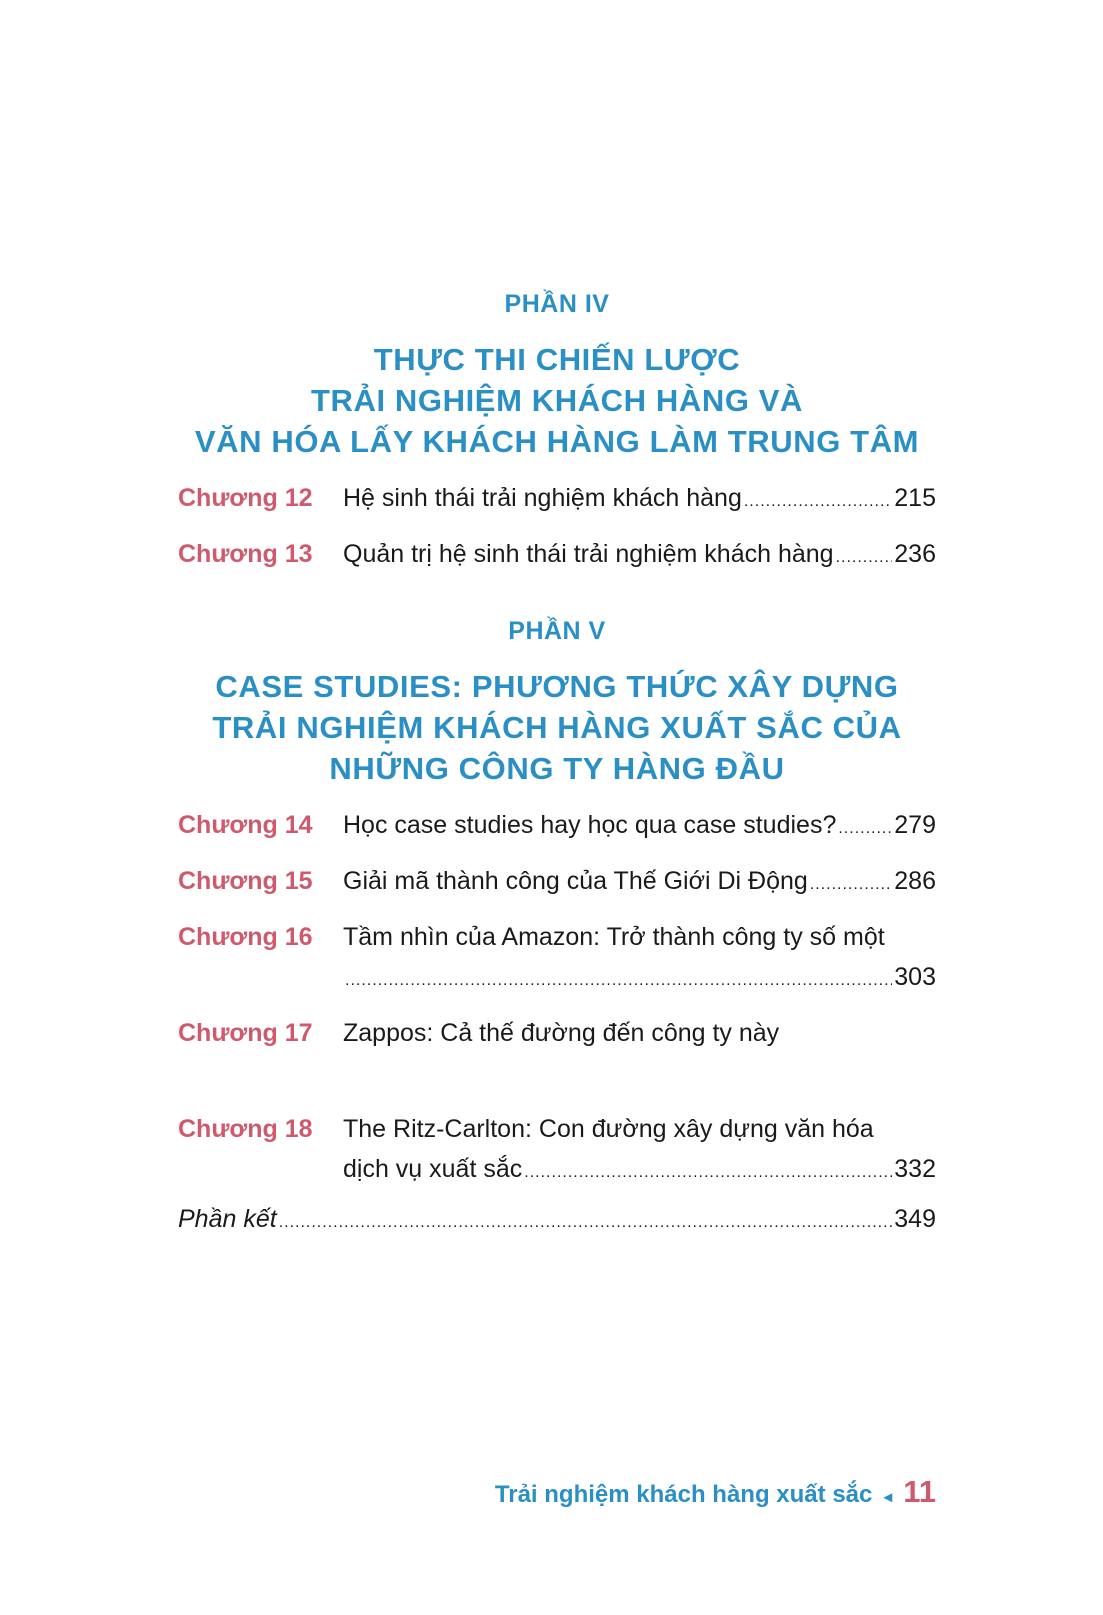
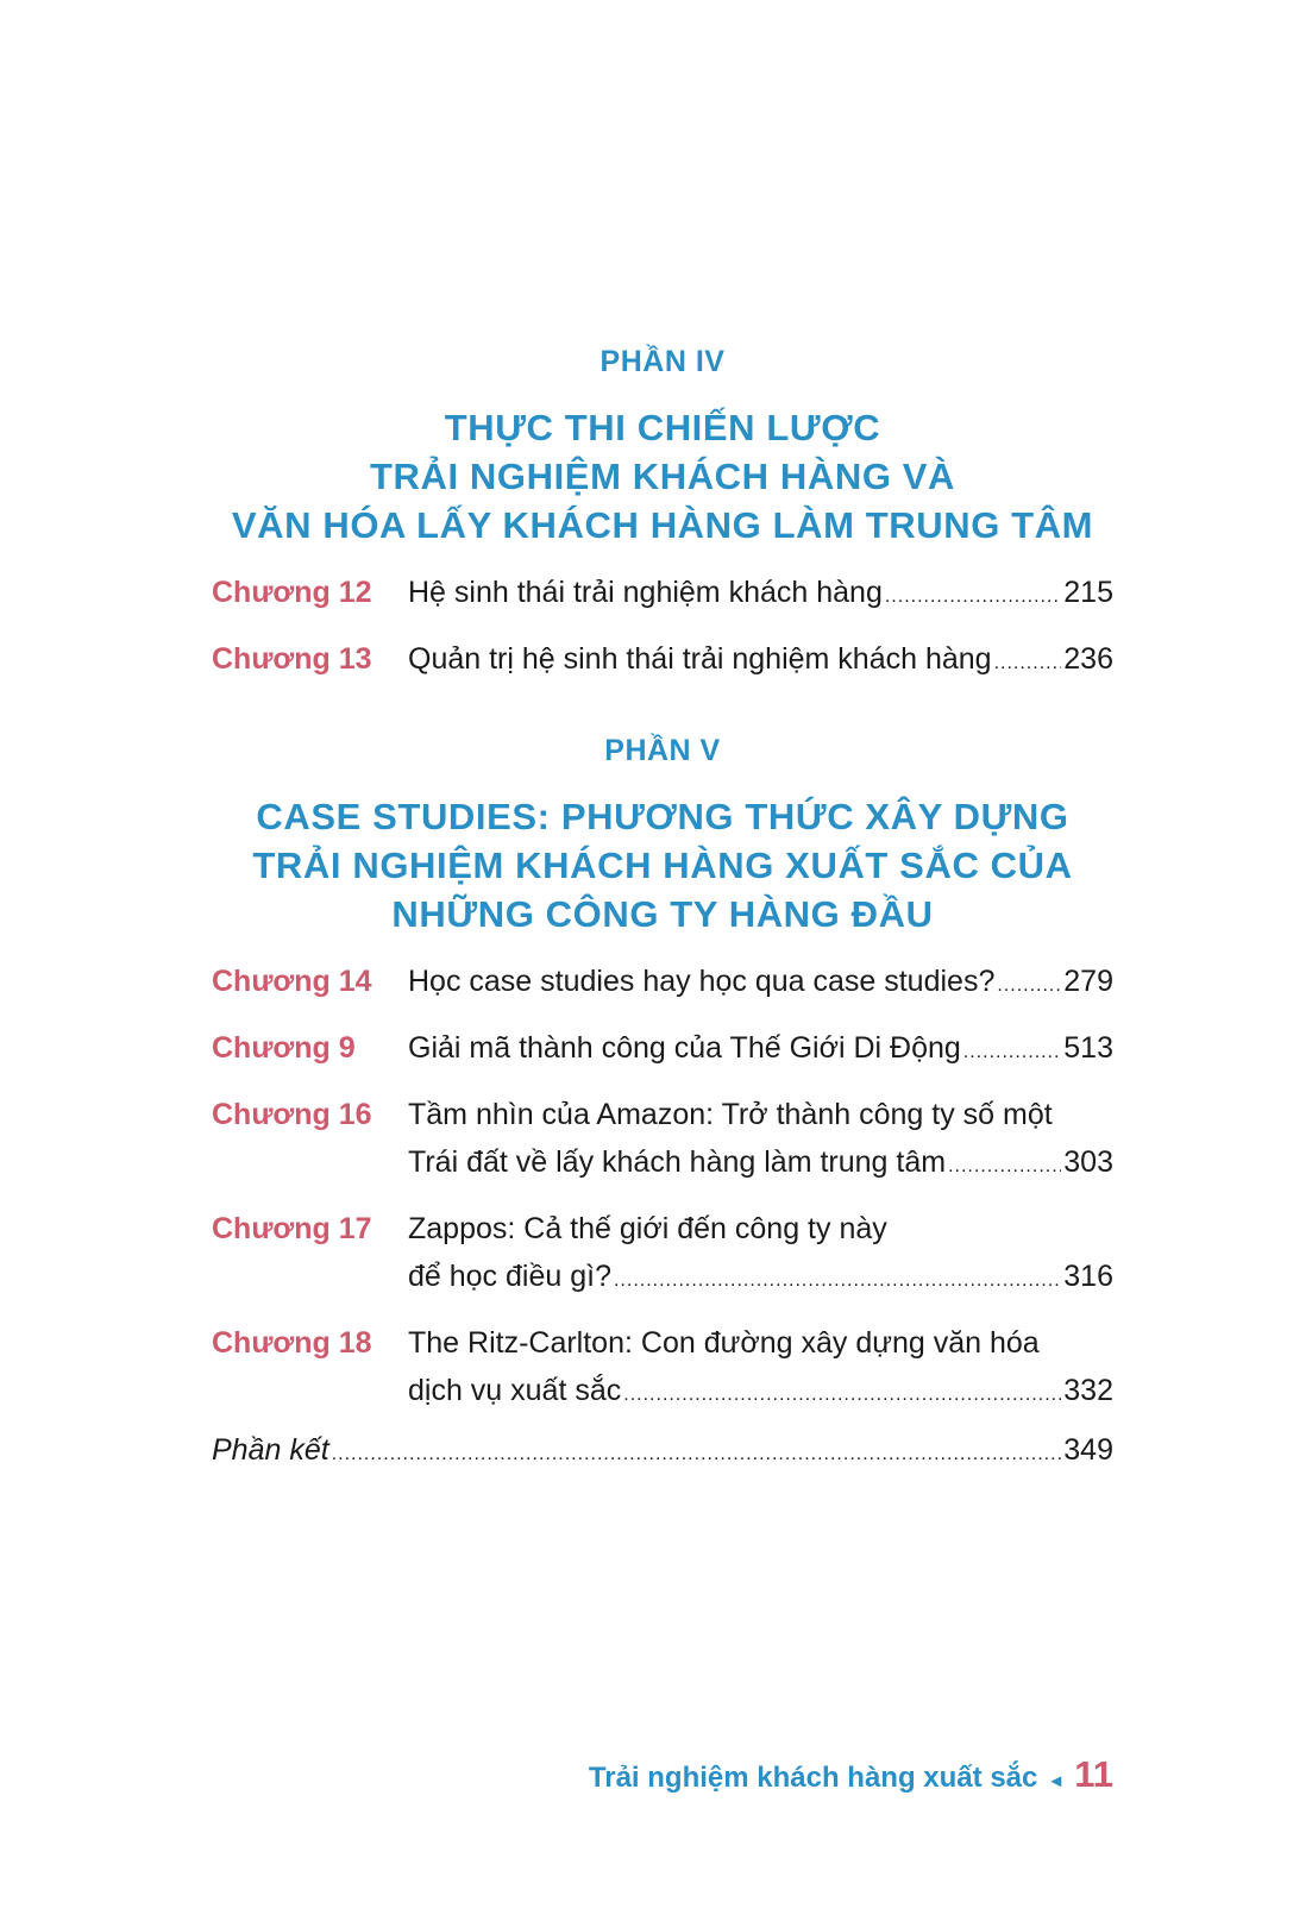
  PHẦN IV
  THỰC THI CHIẾN LƯỢC
  TRẢI NGHIỆM KHÁCH HÀNG VÀ
  VĂN HÓA LẤY KHÁCH HÀNG LÀM TRUNG TÂM
  Chương 12
  Hệ sinh thái trải nghiệm khách hàng
  215
  Chương 13
  Quản trị hệ sinh thái trải nghiệm khách hàng
  236
  PHẦN V
  CASE STUDIES: PHƯƠNG THỨC XÂY DỰNG
  TRẢI NGHIỆM KHÁCH HÀNG XUẤT SẮC CỦA
  NHỮNG CÔNG TY HÀNG ĐẦU
  Chương 14
  Học case studies hay học qua case studies?
  279
- Chương 15
+ Chương 9
  Giải mã thành công của Thế Giới Di Động
- 286
+ 513
  Chương 16
  Tầm nhìn của Amazon: Trở thành công ty số một
+ Trái đất về lấy khách hàng làm trung tâm
  303
  Chương 17
- Zappos: Cả thế đường đến công ty này
+ Zappos: Cả thế giới đến công ty này
+ để học điều gì?
+ 316
  Chương 18
  The Ritz-Carlton: Con đường xây dựng văn hóa
  dịch vụ xuất sắc
  332
  Phần kết
  349
  Trải nghiệm khách hàng xuất sắc
  ◄
  11
